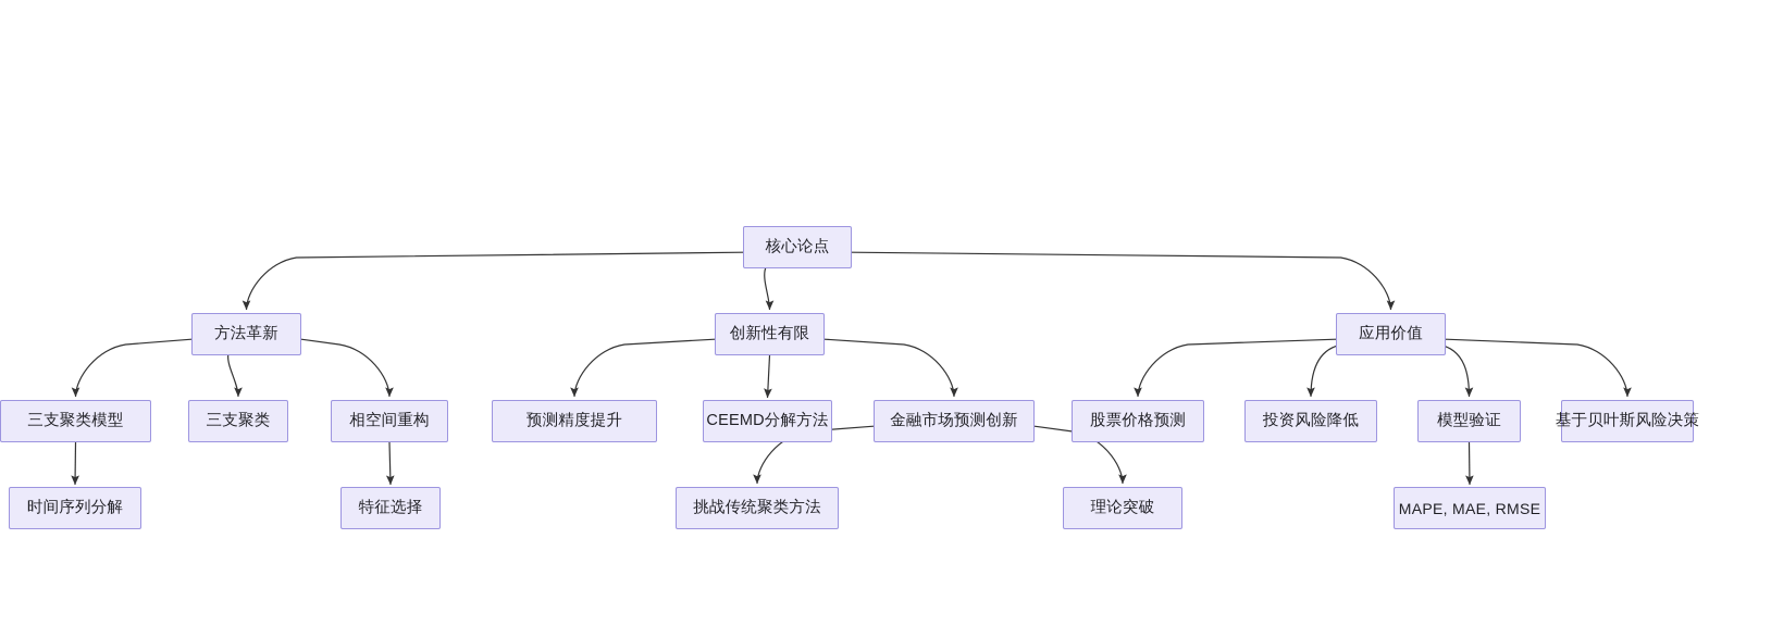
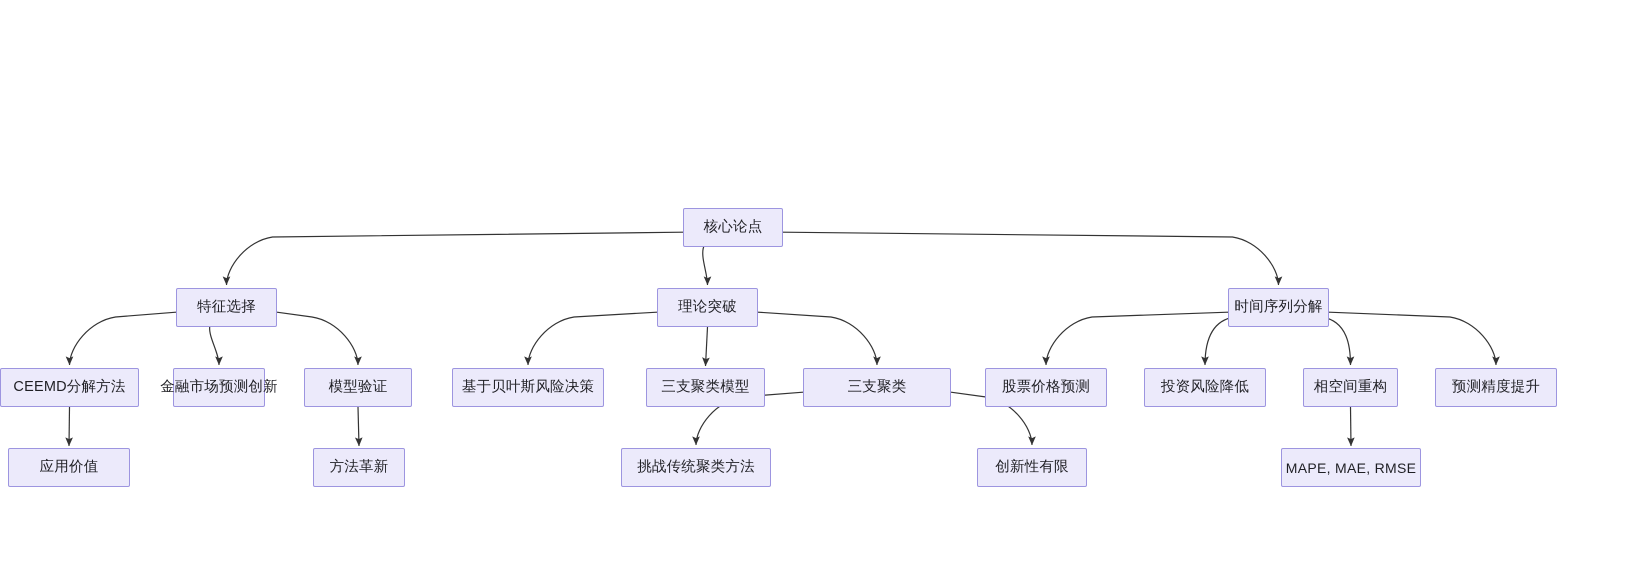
  核心论点
- 方法革新
+ 特征选择
- 创新性有限
+ 理论突破
- 应用价值
+ 时间序列分解
- 三支聚类模型
+ CEEMD分解方法
- 三支聚类
+ 金融市场预测创新
- 相空间重构
+ 模型验证
- 预测精度提升
+ 基于贝叶斯风险决策
- CEEMD分解方法
+ 三支聚类模型
- 金融市场预测创新
+ 三支聚类
  股票价格预测
  投资风险降低
- 模型验证
+ 相空间重构
- 基于贝叶斯风险决策
+ 预测精度提升
- 时间序列分解
+ 应用价值
- 特征选择
+ 方法革新
  挑战传统聚类方法
- 理论突破
+ 创新性有限
  MAPE, MAE, RMSE
